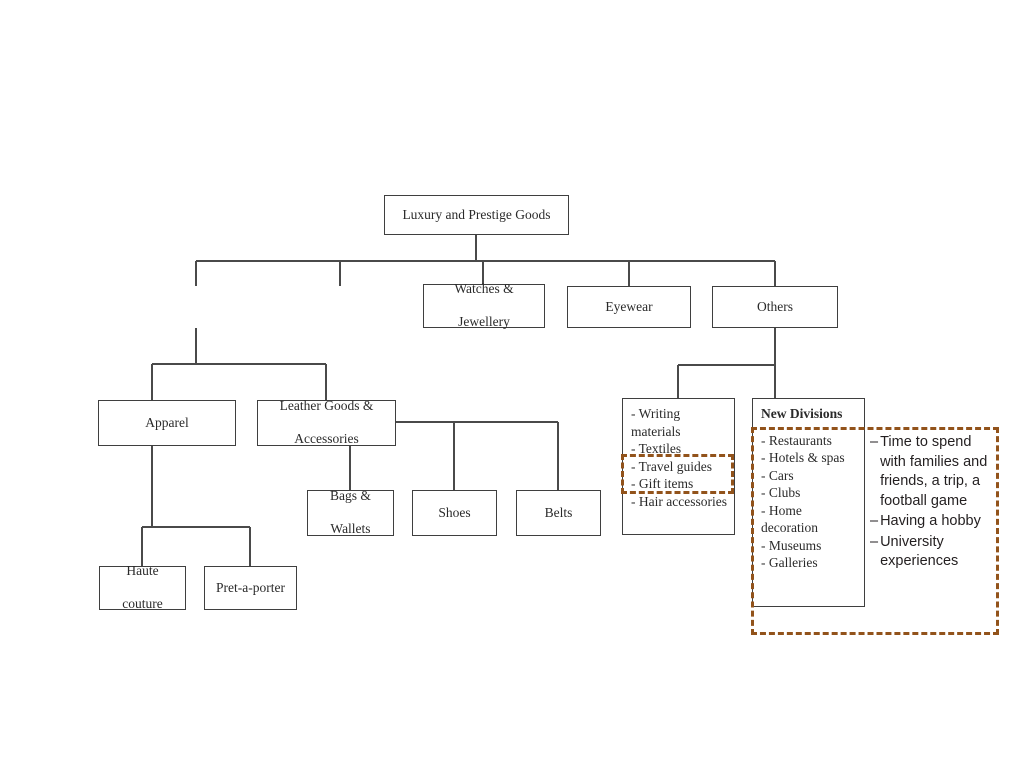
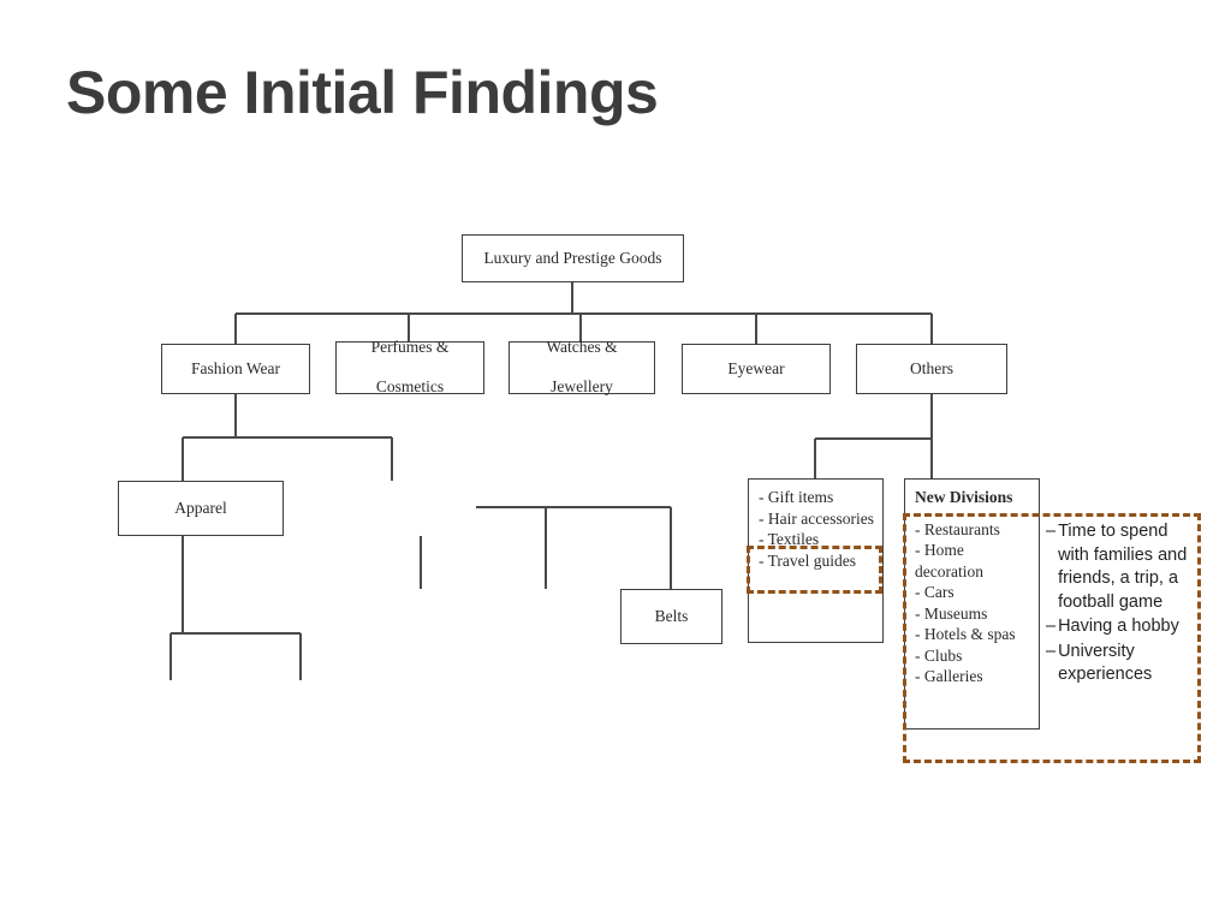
+ Some Initial Findings
  Luxury and Prestige Goods
+ Fashion Wear
+ Perfumes &
+ Cosmetics
  Watches &
  Jewellery
  Eyewear
  Others
  Apparel
- Leather Goods &
- Accessories
- Bags &
- Wallets
- Shoes
  Belts
- Haute
- couture
- Pret-a-porter
- - Writing materials
- - Textiles
+ - Gift items
- - Travel guides
+ - Hair accessories
- - Gift items
+ - Textiles
- - Hair accessories
+ - Travel guides
  New Divisions
  - Restaurants
- - Hotels & spas
+ - Home decoration
  - Cars
- - Clubs
+ - Museums
- - Home decoration
+ - Hotels & spas
- - Museums
+ - Clubs
  - Galleries
  –
  Time to spend with families and friends, a trip, a football game
  –
  Having a hobby
  –
  University experiences
